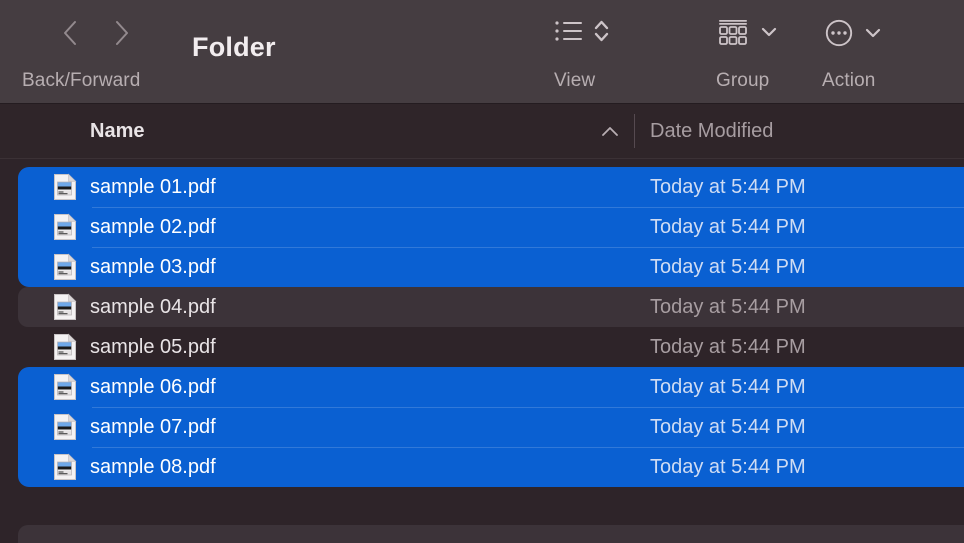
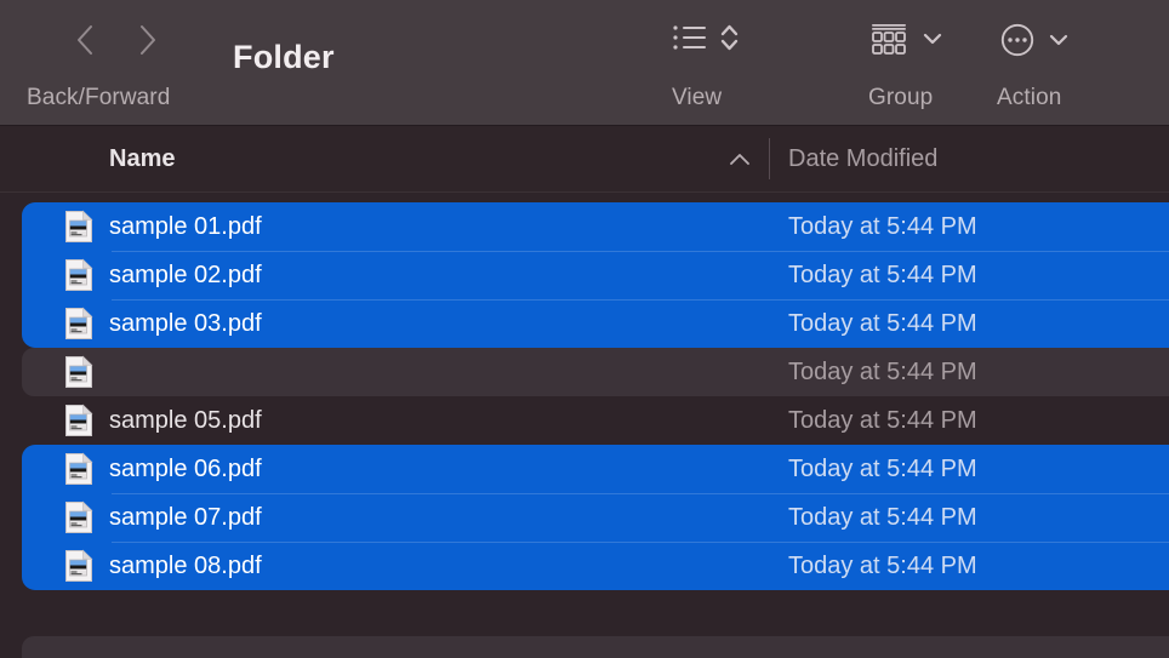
  Back/Forward
  Folder
  View
  Group
  Action
  Name
  Date Modified
  sample 01.pdf
  Today at 5:44 PM
  sample 02.pdf
  Today at 5:44 PM
  sample 03.pdf
  Today at 5:44 PM
- sample 04.pdf
  Today at 5:44 PM
  sample 05.pdf
  Today at 5:44 PM
  sample 06.pdf
  Today at 5:44 PM
  sample 07.pdf
  Today at 5:44 PM
  sample 08.pdf
  Today at 5:44 PM
